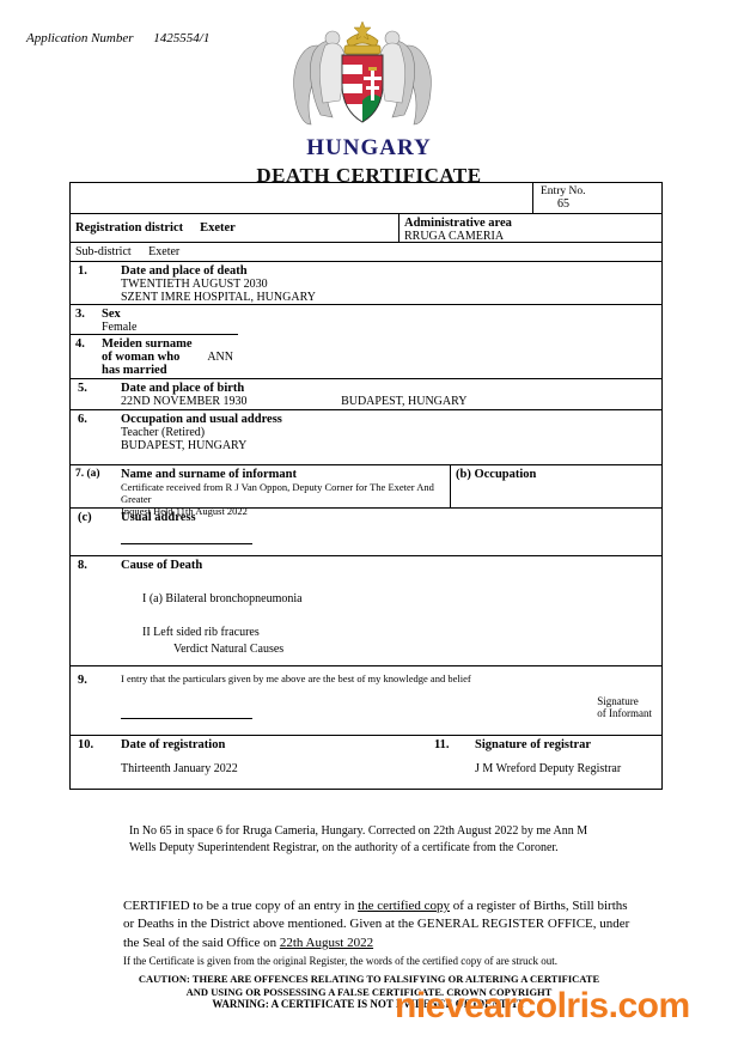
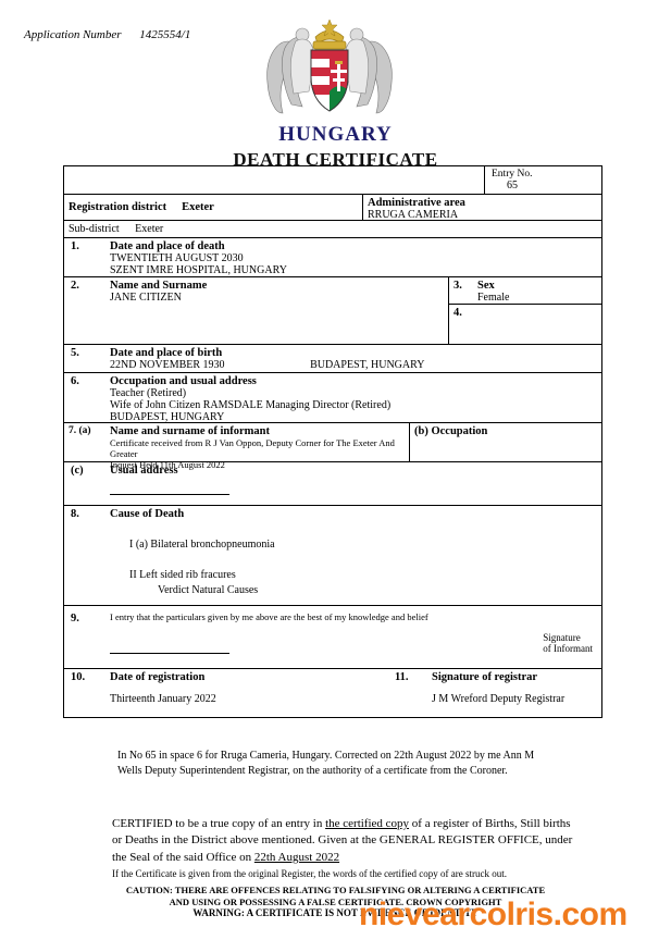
  Application Number 1425554/1
  HUNGARY
  DEATH CERTIFICATE
  Entry No.
  65
  Registration district
  Exeter
  Administrative area
  RRUGA CAMERIA
  Sub-district Exeter
  1.
  Date and place of death
  TWENTIETH AUGUST 2030
  SZENT IMRE HOSPITAL, HUNGARY
+ 2.
+ Name and Surname
+ JANE CITIZEN
  3.
  Sex
  Female
  4.
- Meiden surname
- of woman who
- ANN
- has married
  5.
  Date and place of birth
  22ND NOVEMBER 1930 BUDAPEST, HUNGARY
  6.
  Occupation and usual address
  Teacher (Retired)
+ Wife of John Citizen RAMSDALE Managing Director (Retired)
  BUDAPEST, HUNGARY
  7. (a)
  Name and surname of informant
  Certificate received from R J Van Oppon, Deputy Corner for The Exeter And Greater
  Inquest Held 11th August 2022
  (b) Occupation
  (c)
  Usual address
  8.
  Cause of Death
  I (a) Bilateral bronchopneumonia
  II Left sided rib fracures
  Verdict Natural Causes
  9.
  I entry that the particulars given by me above are the best of my knowledge and belief
  Signature
  of Informant
  10.
  Date of registration
  Thirteenth January 2022
  11.
  Signature of registrar
  J M Wreford Deputy Registrar
  In No 65 in space 6 for Rruga Cameria, Hungary. Corrected on 22th August 2022 by me Ann M
  Wells Deputy Superintendent Registrar, on the authority of a certificate from the Coroner.
  CERTIFIED to be a true copy of an entry in the certified copy of a register of Births, Still births
  or Deaths in the District above mentioned. Given at the GENERAL REGISTER OFFICE, under
  the Seal of the said Office on 22th August 2022
  If the Certificate is given from the original Register, the words of the certified copy of are struck out.
  CAUTION: THERE ARE OFFENCES RELATING TO FALSIFYING OR ALTERING A CERTIFICATE
  AND USING OR POSSESSING A FALSE CERTIFICATE. CROWN COPYRIGHT
  WARNING: A CERTIFICATE IS NOT EVIDENCE OF IDENTITY
  nievearcolris.com
